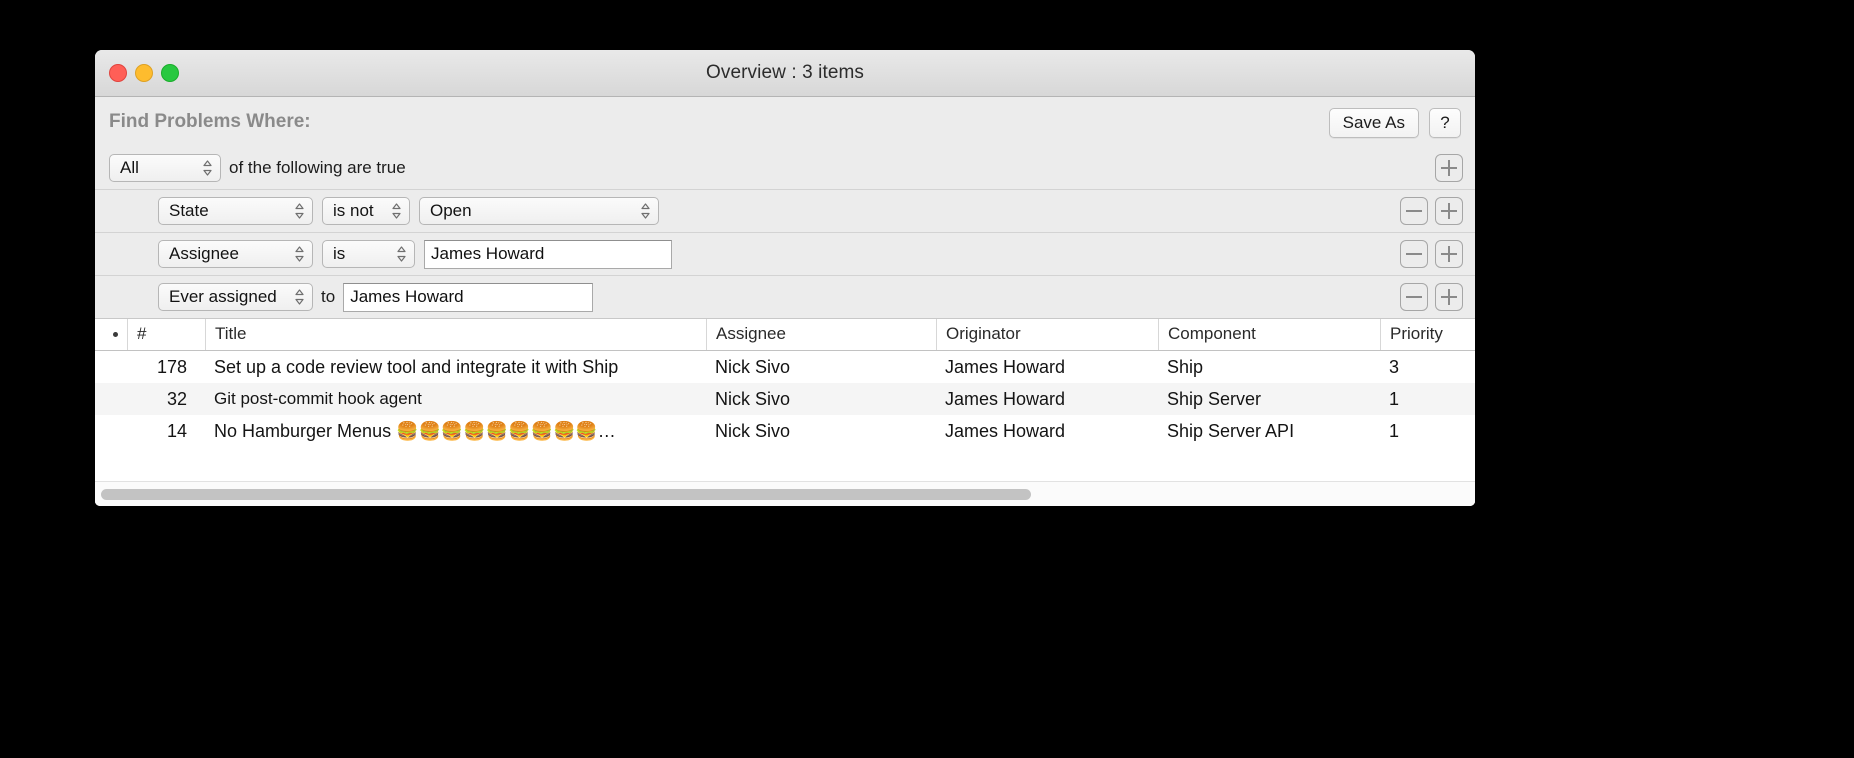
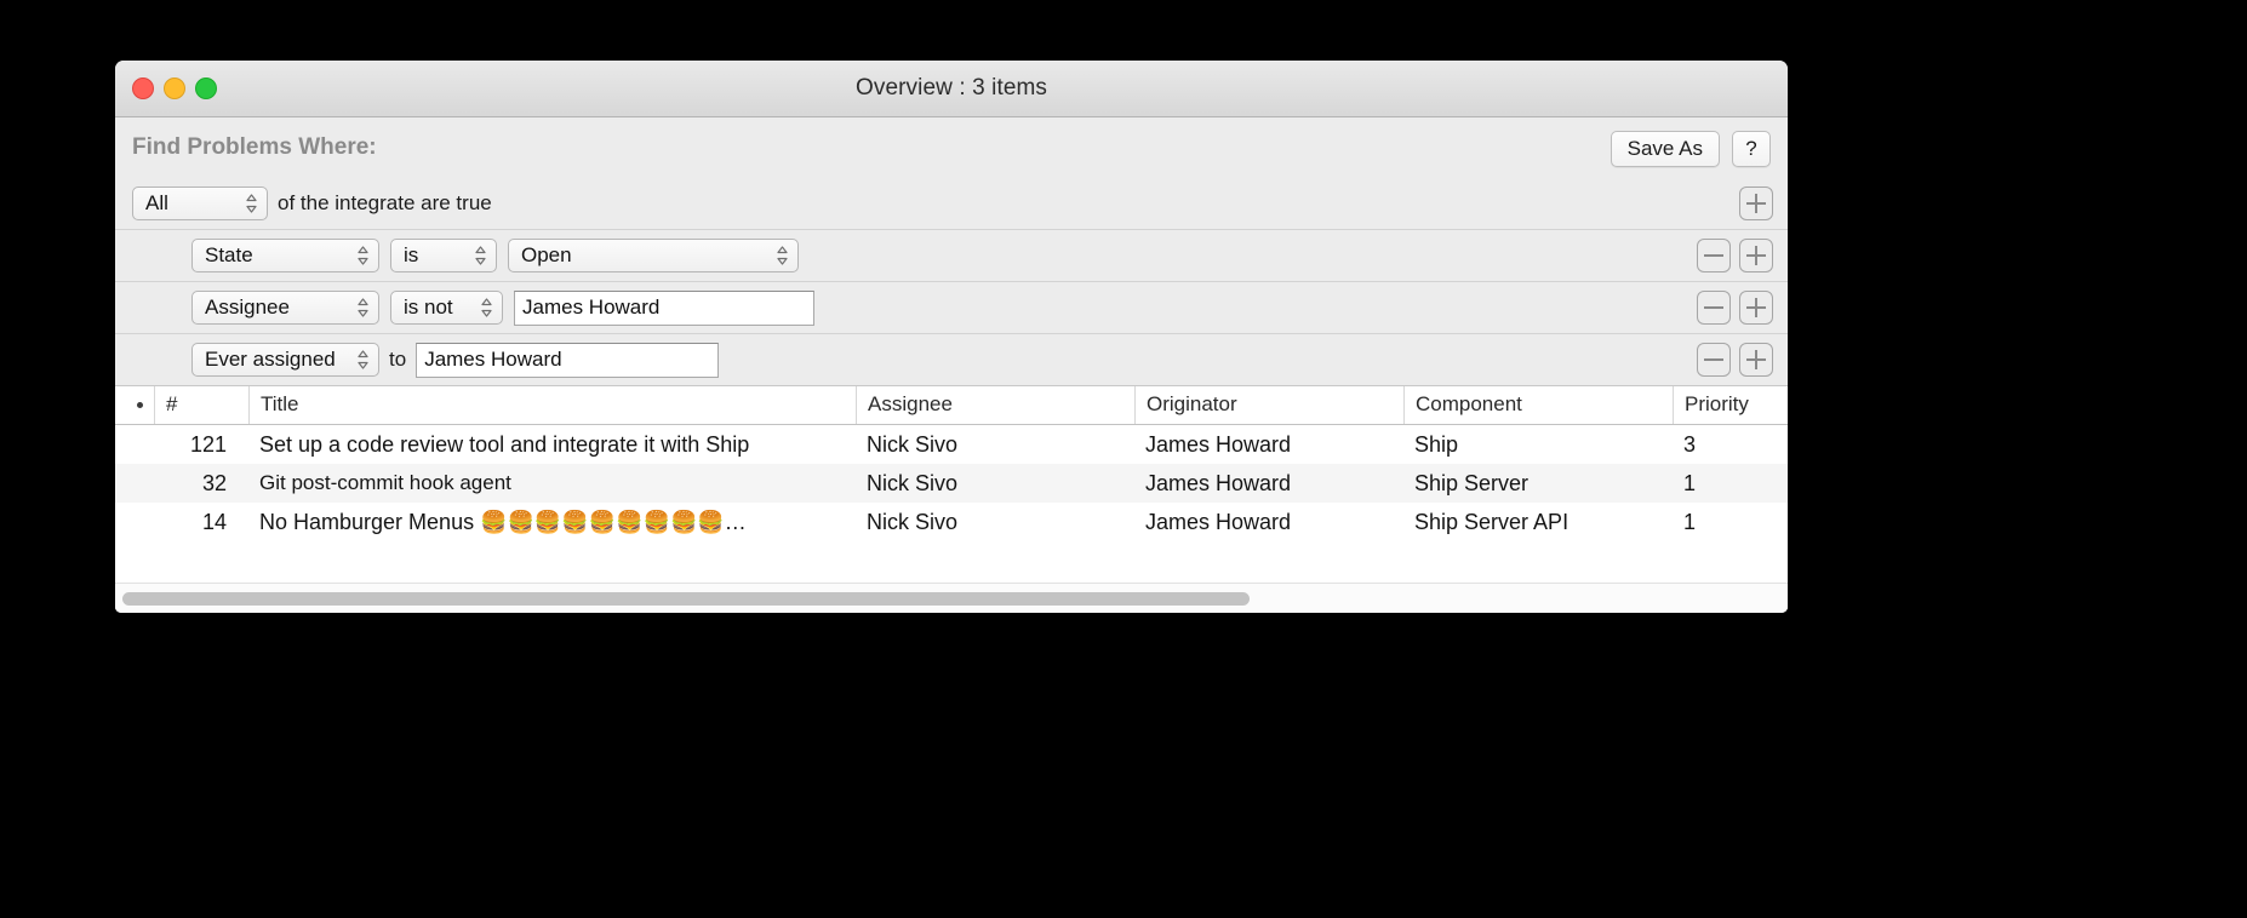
  Overview : 3 items
  Find Problems Where:
  Save As
  ?
  All
- of the following are true
+ of the integrate are true
  State
- is not
+ is
  Open
  Assignee
- is
+ is not
  James Howard
  Ever assigned
  to
  James Howard
  #
  Title
  Assignee
  Originator
  Component
  Priority
- 178
+ 121
  Set up a code review tool and integrate it with Ship
  Nick Sivo
  James Howard
  Ship
  3
  32
  Git post-commit hook agent
  Nick Sivo
  James Howard
  Ship Server
  1
  14
  No Hamburger Menus 🍔🍔🍔🍔🍔🍔🍔🍔🍔…
  Nick Sivo
  James Howard
  Ship Server API
  1
